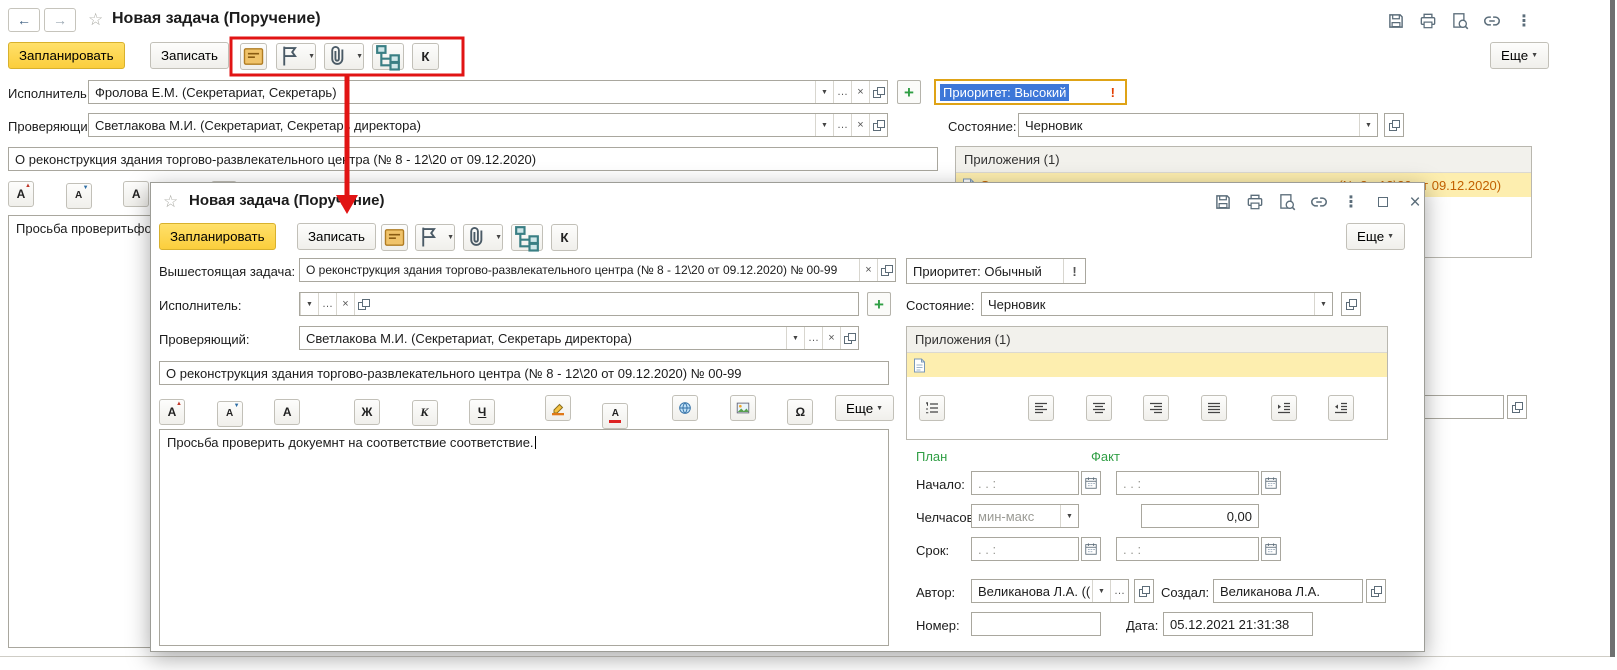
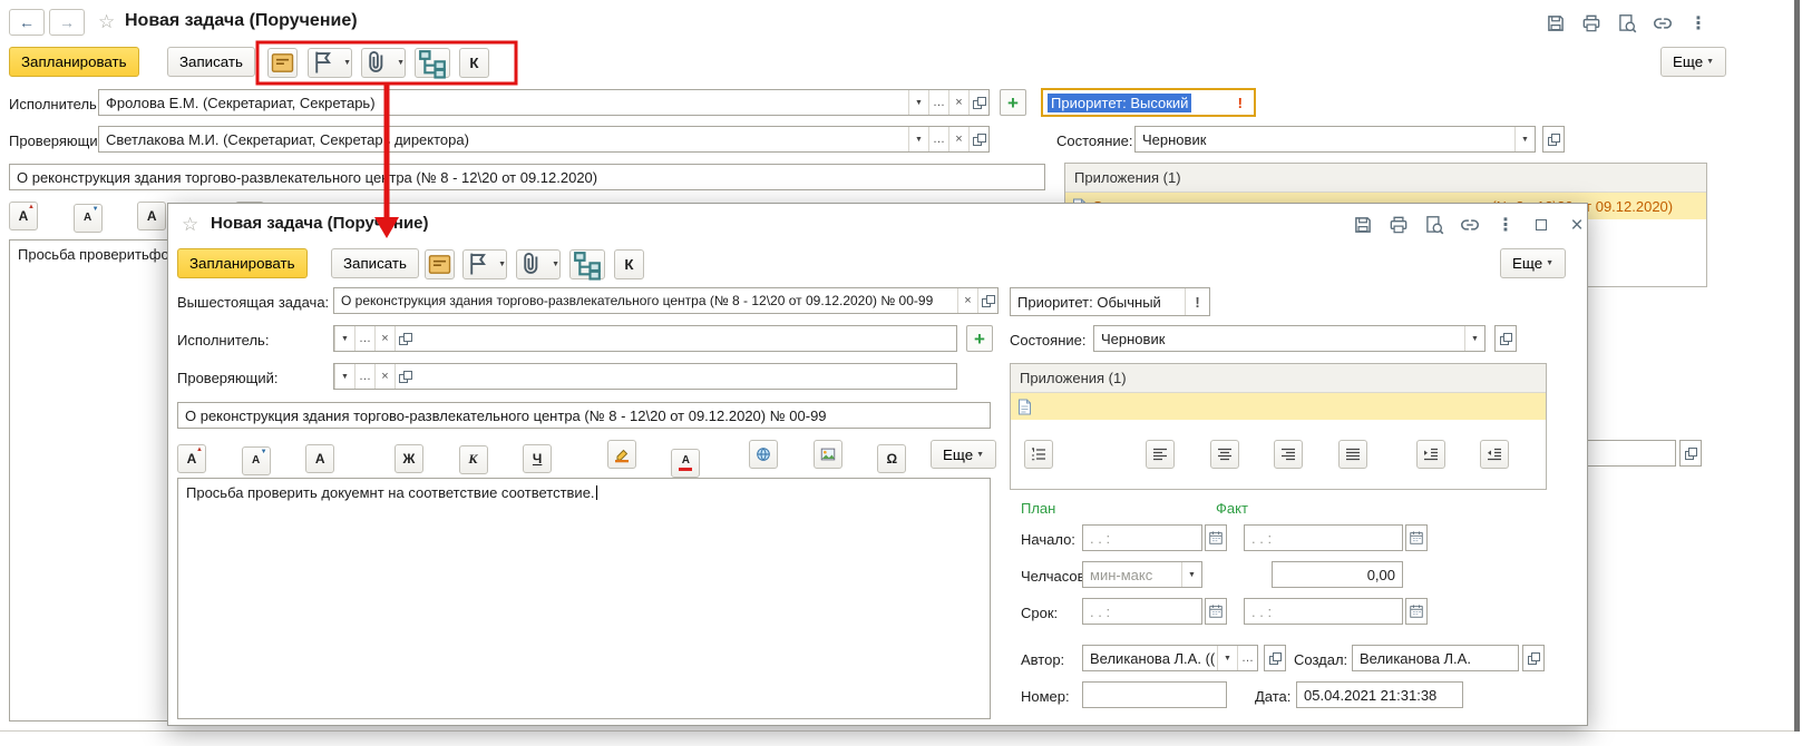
  ←
  →
  ☆
  Новая задача (Поручение)
  ⋮
  Запланировать
  Записать
  К
  Еще
  Исполнитель
  Фролова Е.М. (Секретариат, Секретарь)
  …
  ×
  +
  Приоритет: Высокий
  !
  Проверяющи
  Светлакова М.И. (Секретариат, Секретар директора)
  …
  ×
  Состояние:
  Черновик
  О реконструкция здания торгово-развлекательного цетра (№ 8 - 12\20 от 09.12.2020)
  Приложения (1)
  А
  А
  А
  Просьба проверитьфо
  ☆
  Новая задача (Поруние)
  ⋮
  ×
  Запланировать
  Записать
  К
  Еще
  Вышестоящая задача:
  О реконструкция здания торгово-развлекательного центра (№ 8 - 12\20 от 09.12.2020) № 00-99
  ×
  Приоритет: Обычный
  !
  Исполнитель:
  …
  ×
  +
  Состояние:
  Черновик
  Проверяющий:
- Светлакова М.И. (Секретариат, Секретарь директора)
  …
  ×
  Приложения (1)
  О реконструкция здания торгово-развлекательного центра (№ 8 - 12\20 от 09.12.2020) № 00-99
  А
  А
  А
  Ж
  К
  Ч
  А
  Ω
  Еще
  Просьба проверить докуемнт на соответствие соответствие.
  План
  Факт
  Начало:
  . . :
  . . :
  Челчасо
  мин-макс
  0,00
  Срок:
  . . :
  . . :
  Автор:
  Великанова Л.А. ((
  …
  Создал:
  Великанова Л.А.
  Номер:
  Дата:
- 05.12.2021 21:31:38
+ 05.04.2021 21:31:38
